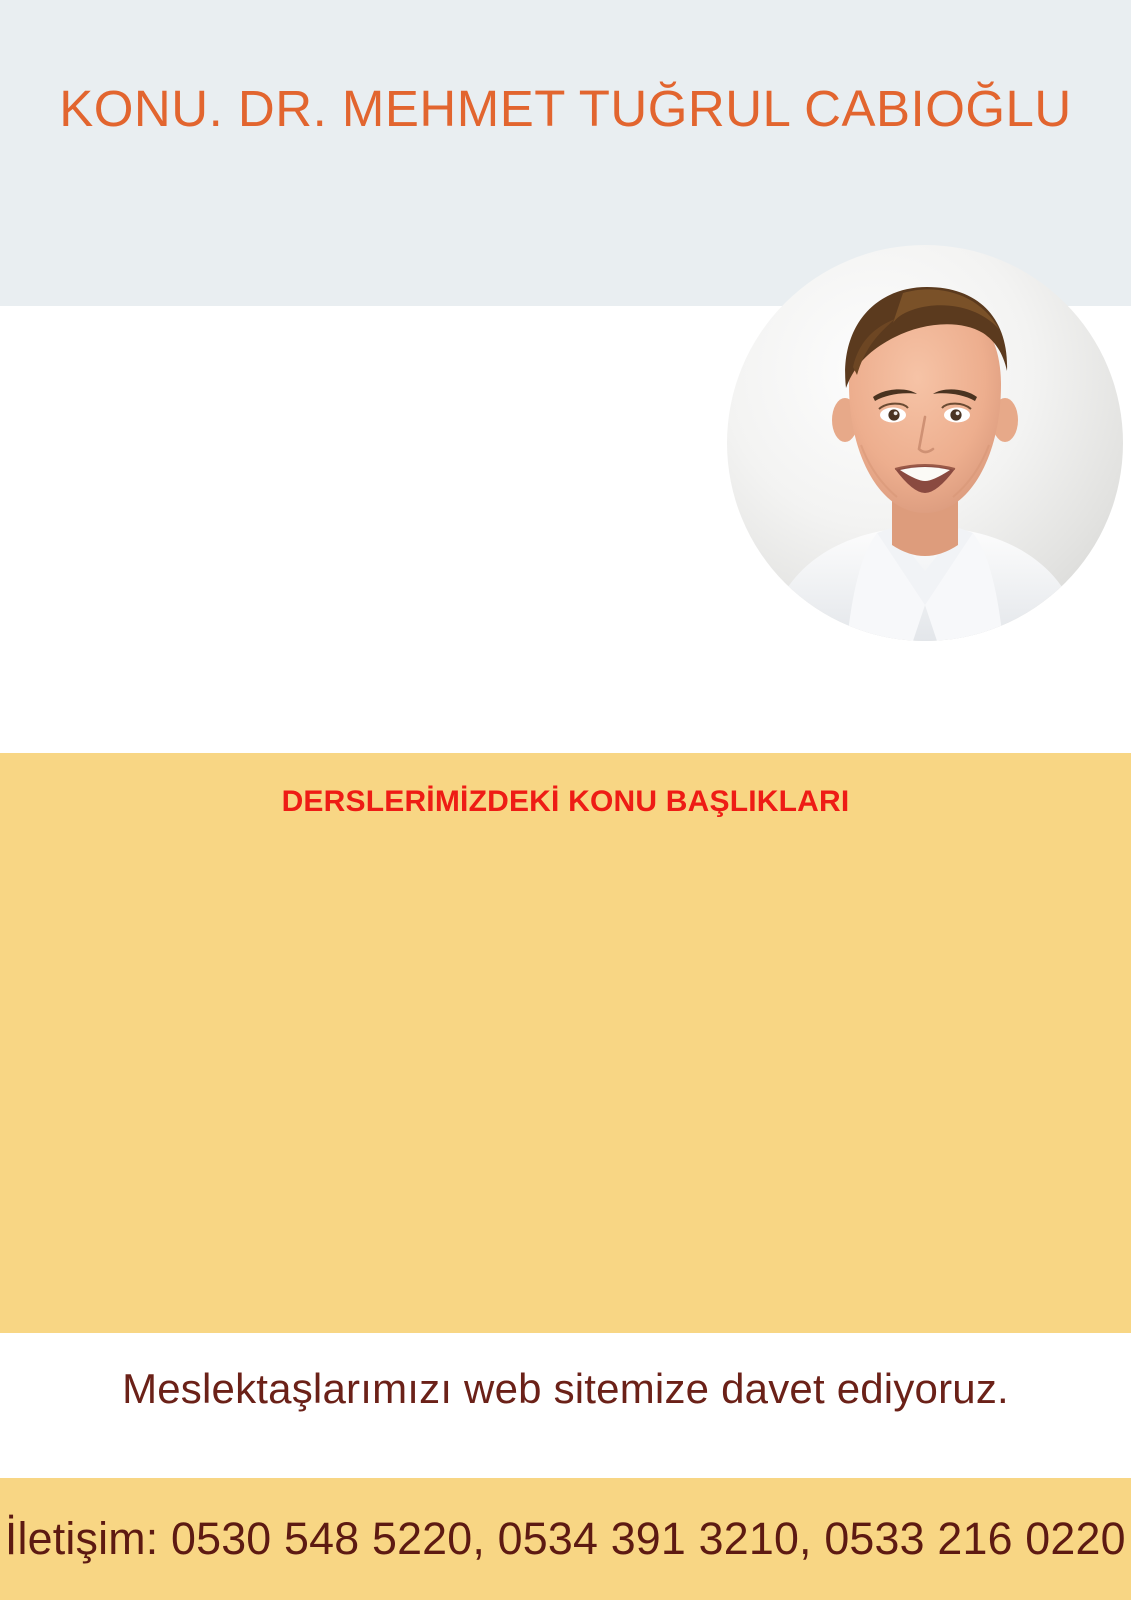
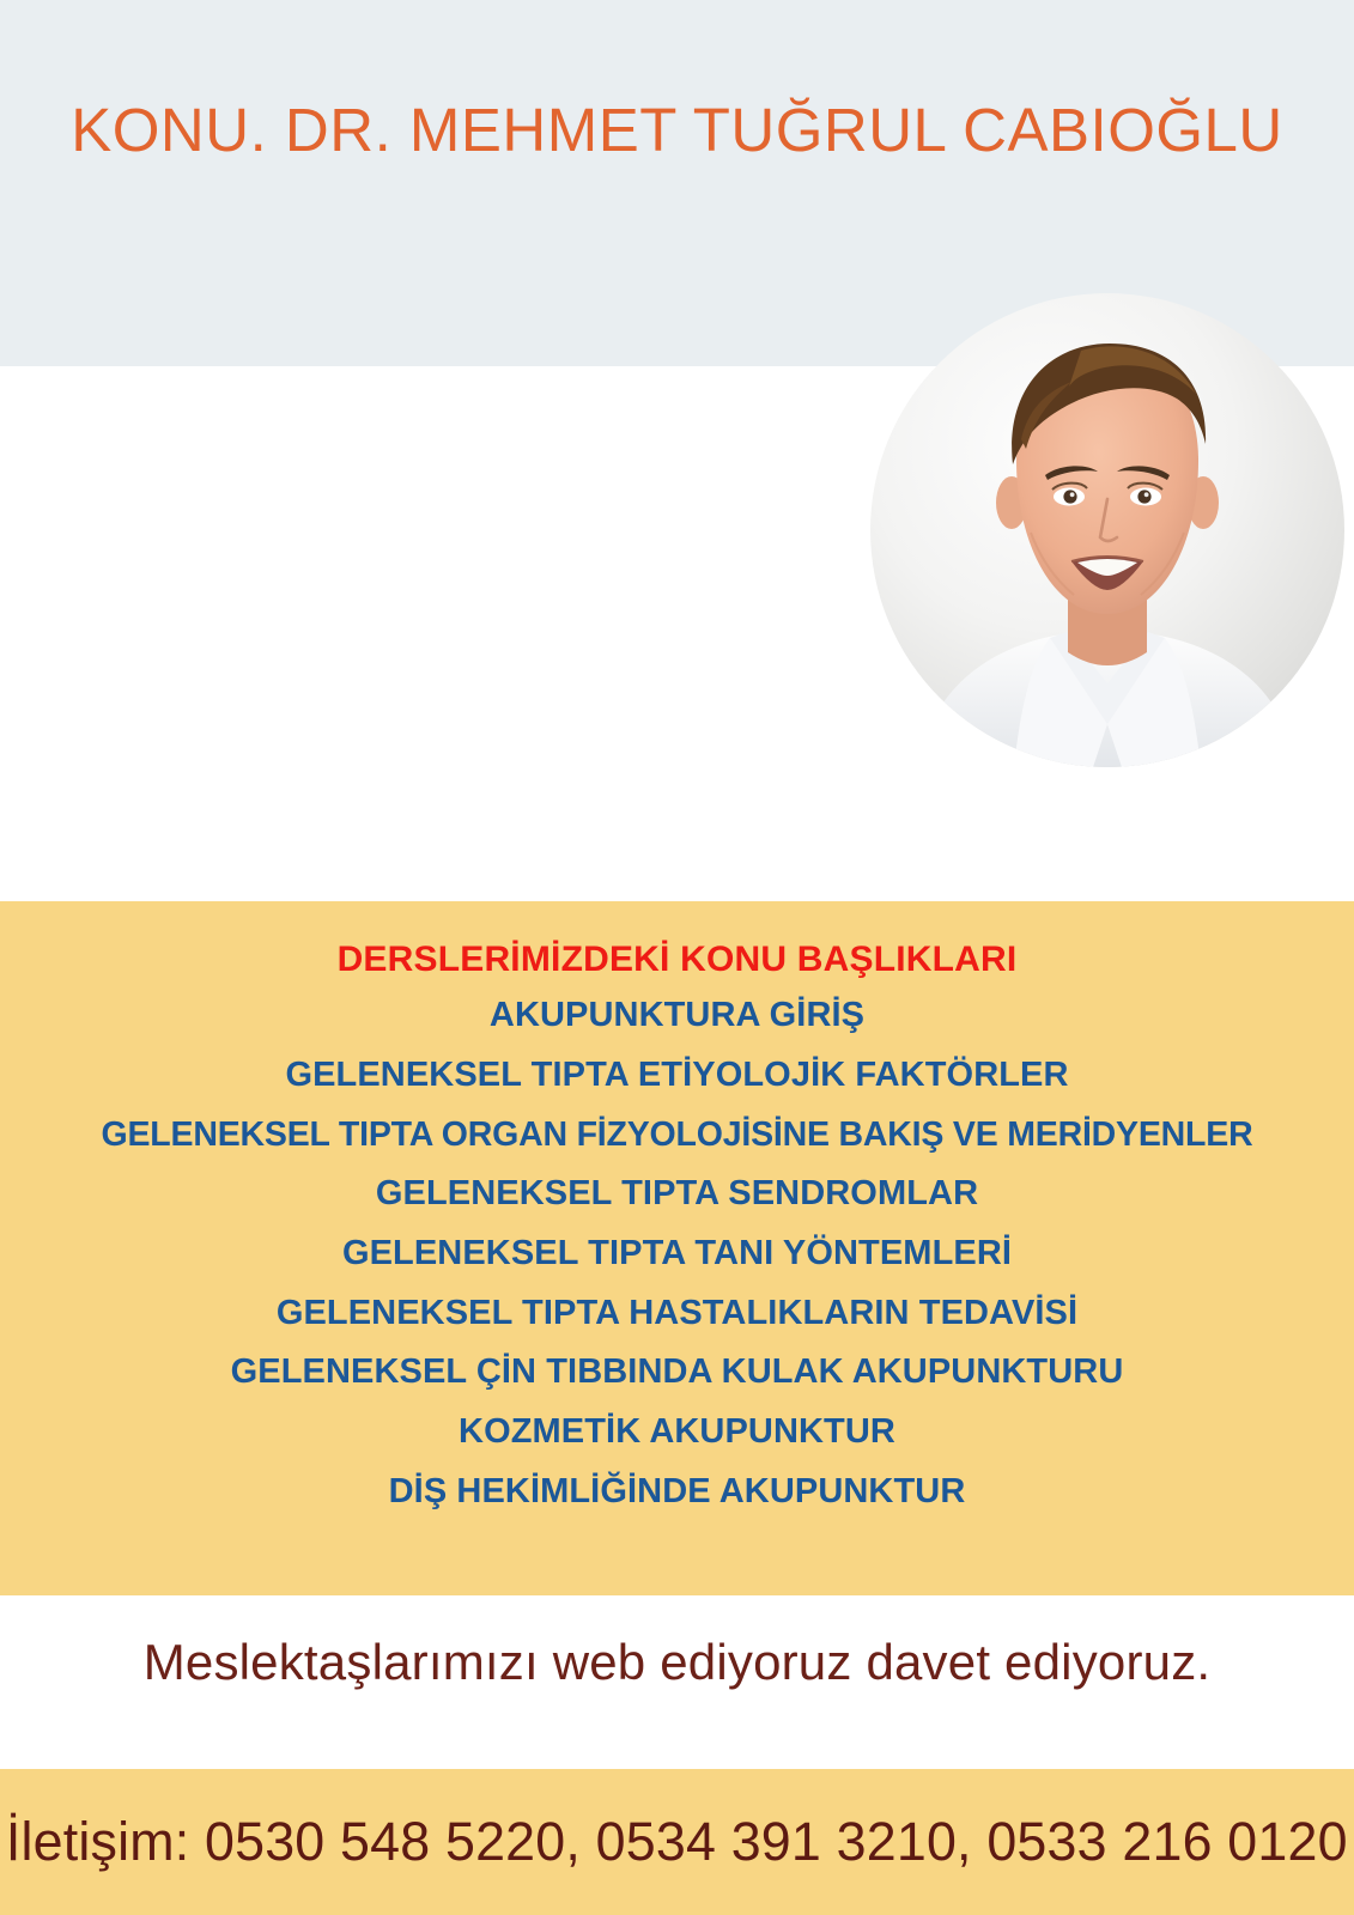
  KONU. DR. MEHMET TUĞRUL CABIOĞLU
  DERSLERİMİZDEKİ KONU BAŞLIKLARI
+ AKUPUNKTURA GİRİŞ
+ GELENEKSEL TIPTA ETİYOLOJİK FAKTÖRLER
+ GELENEKSEL TIPTA ORGAN FİZYOLOJİSİNE BAKIŞ VE MERİDYENLER
+ GELENEKSEL TIPTA SENDROMLAR
+ GELENEKSEL TIPTA TANI YÖNTEMLERİ
+ GELENEKSEL TIPTA HASTALIKLARIN TEDAVİSİ
+ GELENEKSEL ÇİN TIBBINDA KULAK AKUPUNKTURU
+ KOZMETİK AKUPUNKTUR
+ DİŞ HEKİMLİĞİNDE AKUPUNKTUR
- Meslektaşlarımızı web sitemize davet ediyoruz.
+ Meslektaşlarımızı web ediyoruz davet ediyoruz.
- İletişim: 0530 548 5220, 0534 391 3210, 0533 216 0220
+ İletişim: 0530 548 5220, 0534 391 3210, 0533 216 0120
